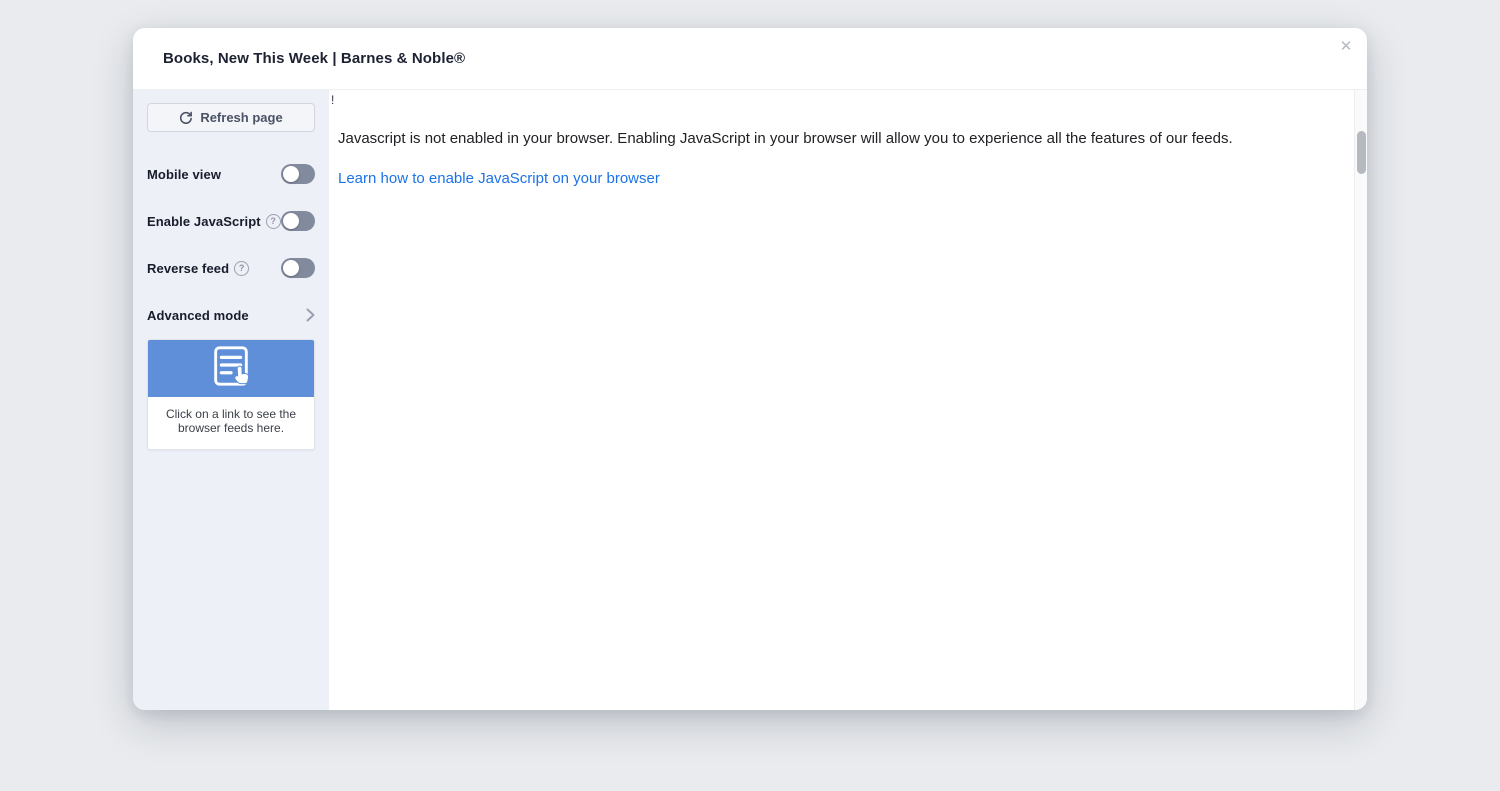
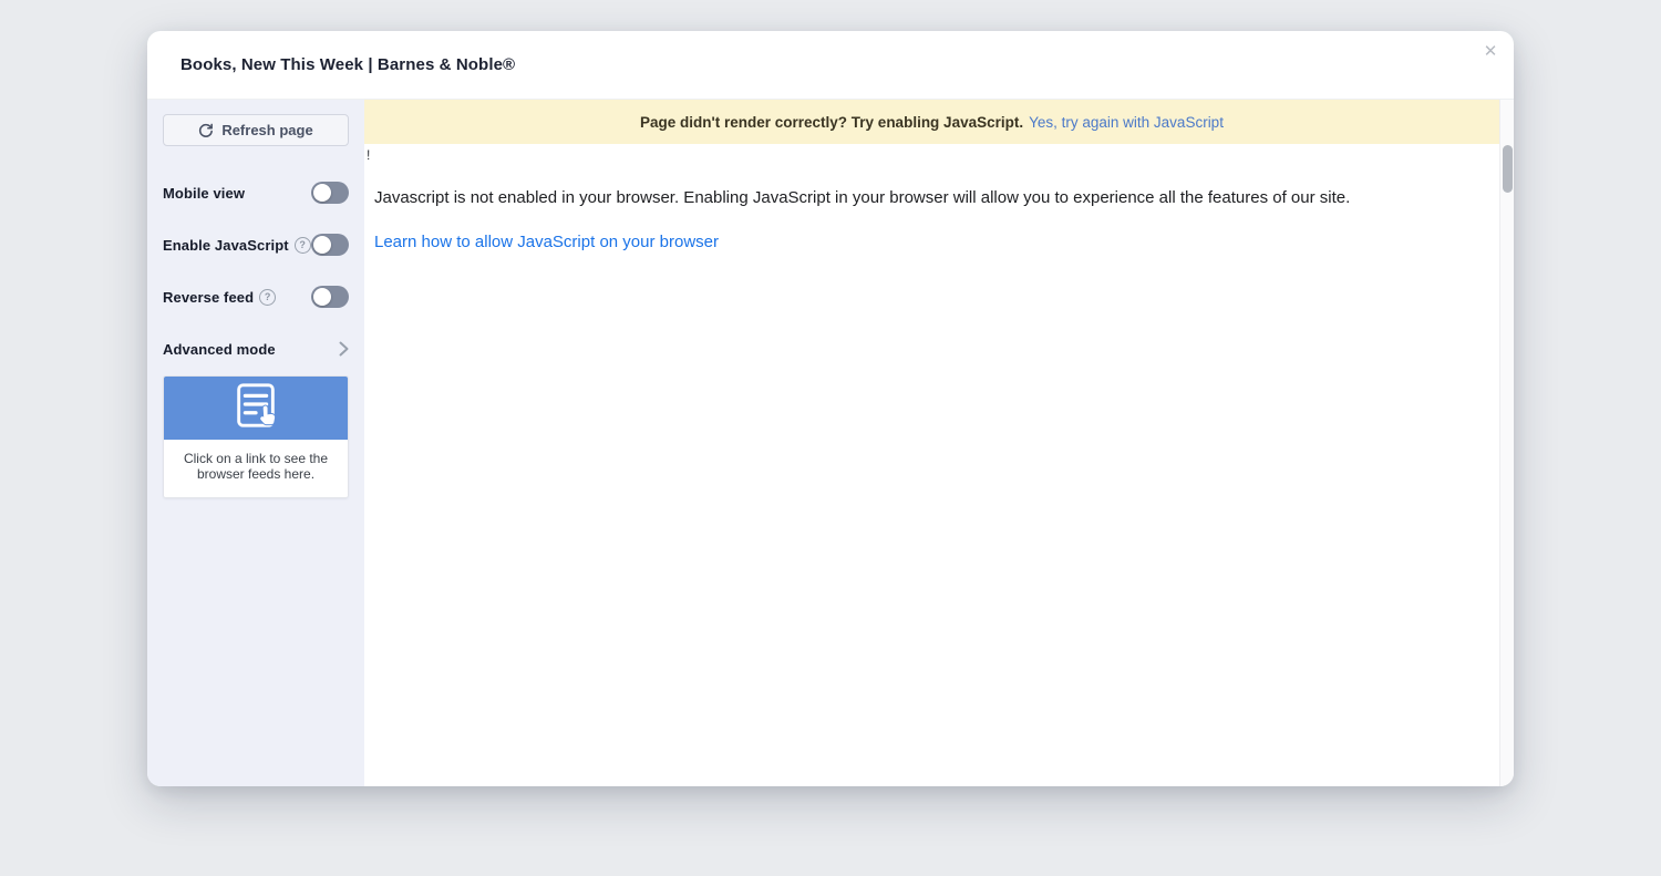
  Books, New This Week | Barnes & Noble®
  ✕
  Refresh page
  Mobile view
  Enable JavaScript
  ?
  Reverse feed
  ?
  Advanced mode
  Click on a link to see the browser feeds here.
+ Page didn't render correctly? Try enabling JavaScript.
+ Yes, try again with JavaScript
  !
- Javascript is not enabled in your browser. Enabling JavaScript in your browser will allow you to experience all the features of our feeds.
+ Javascript is not enabled in your browser. Enabling JavaScript in your browser will allow you to experience all the features of our site.
- Learn how to enable JavaScript on your browser
+ Learn how to allow JavaScript on your browser
